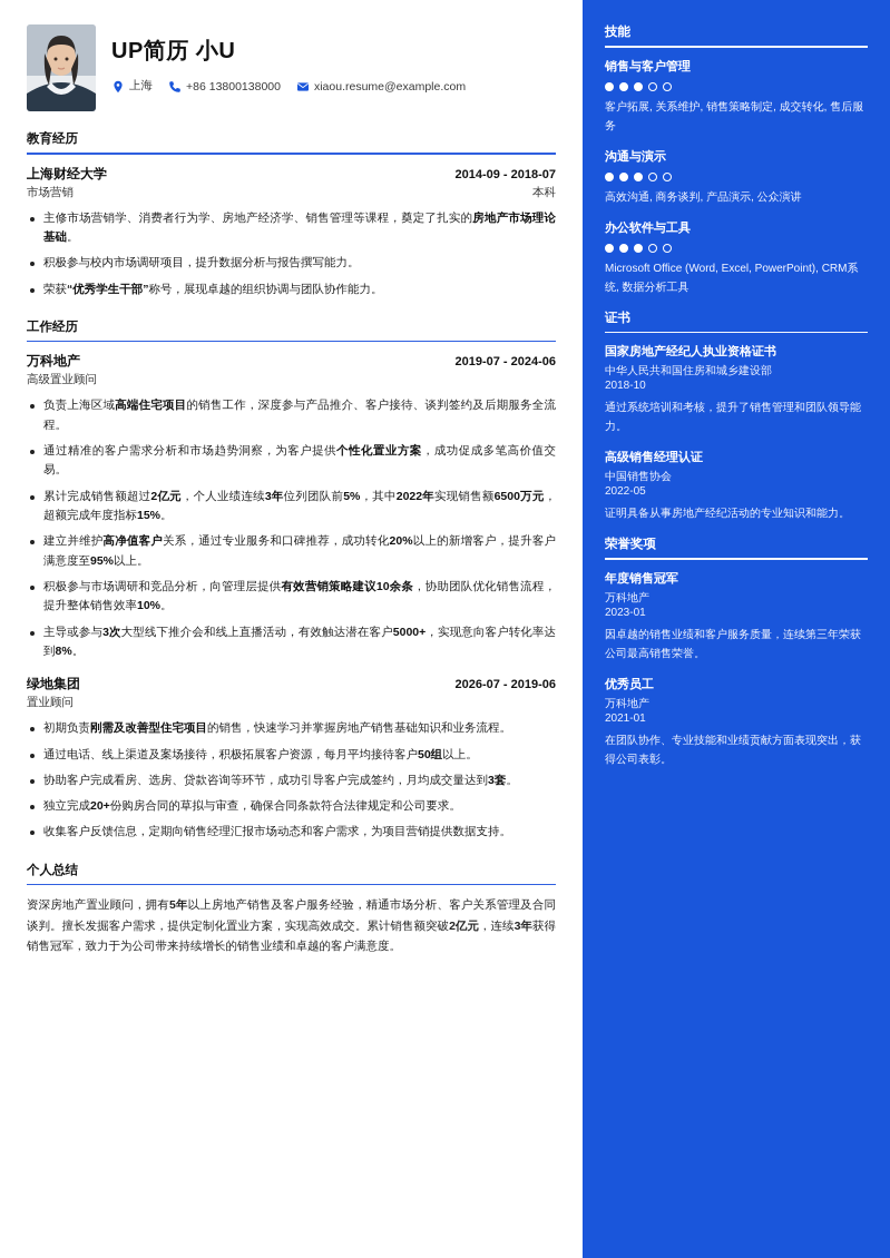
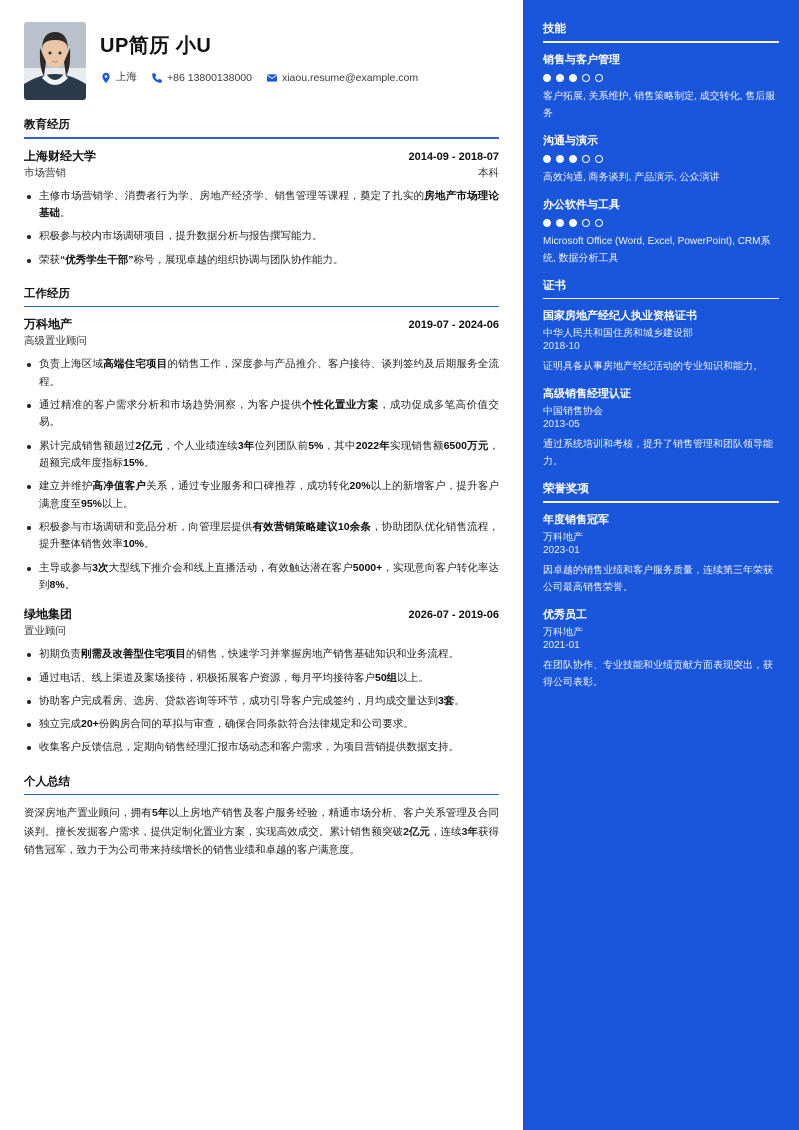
  UP简历 小U
  上海
  +86 13800138000
  xiaou.resume@example.com
  教育经历
  上海财经大学
  2014-09 - 2018-07
  市场营销
  本科
  主修市场营销学、消费者行为学、房地产经济学、销售管理等课程，奠定了扎实的房地产市场理论基础。
  积极参与校内市场调研项目，提升数据分析与报告撰写能力。
  荣获“优秀学生干部”称号，展现卓越的组织协调与团队协作能力。
  工作经历
  万科地产
  2019-07 - 2024-06
  高级置业顾问
  负责上海区域高端住宅项目的销售工作，深度参与产品推介、客户接待、谈判签约及后期服务全流程。
  通过精准的客户需求分析和市场趋势洞察，为客户提供个性化置业方案，成功促成多笔高价值交易。
  累计完成销售额超过2亿元，个人业绩连续3年位列团队前5%，其中2022年实现销售额6500万元，超额完成年度指标15%。
  建立并维护高净值客户关系，通过专业服务和口碑推荐，成功转化20%以上的新增客户，提升客户满意度至95%以上。
  积极参与市场调研和竞品分析，向管理层提供有效营销策略建议10余条，协助团队优化销售流程，提升整体销售效率10%。
  主导或参与3次大型线下推介会和线上直播活动，有效触达潜在客户5000+，实现意向客户转化率达到8%。
  绿地集团
  2026-07 - 2019-06
  置业顾问
  初期负责刚需及改善型住宅项目的销售，快速学习并掌握房地产销售基础知识和业务流程。
  通过电话、线上渠道及案场接待，积极拓展客户资源，每月平均接待客户50组以上。
  协助客户完成看房、选房、贷款咨询等环节，成功引导客户完成签约，月均成交量达到3套。
  独立完成20+份购房合同的草拟与审查，确保合同条款符合法律规定和公司要求。
  收集客户反馈信息，定期向销售经理汇报市场动态和客户需求，为项目营销提供数据支持。
  个人总结
  资深房地产置业顾问，拥有5年以上房地产销售及客户服务经验，精通市场分析、客户关系管理及合同谈判。擅长发掘客户需求，提供定制化置业方案，实现高效成交。累计销售额突破2亿元，连续3年获得销售冠军，致力于为公司带来持续增长的销售业绩和卓越的客户满意度。
  技能
  销售与客户管理
  客户拓展, 关系维护, 销售策略制定, 成交转化, 售后服务
  沟通与演示
  高效沟通, 商务谈判, 产品演示, 公众演讲
  办公软件与工具
  Microsoft Office (Word, Excel, PowerPoint), CRM系统, 数据分析工具
  证书
  国家房地产经纪人执业资格证书
  中华人民共和国住房和城乡建设部
  2018-10
- 通过系统培训和考核，提升了销售管理和团队领导能力。
+ 证明具备从事房地产经纪活动的专业知识和能力。
  高级销售经理认证
  中国销售协会
- 2022-05
+ 2013-05
- 证明具备从事房地产经纪活动的专业知识和能力。
+ 通过系统培训和考核，提升了销售管理和团队领导能力。
  荣誉奖项
  年度销售冠军
  万科地产
  2023-01
  因卓越的销售业绩和客户服务质量，连续第三年荣获公司最高销售荣誉。
  优秀员工
  万科地产
  2021-01
  在团队协作、专业技能和业绩贡献方面表现突出，获得公司表彰。
